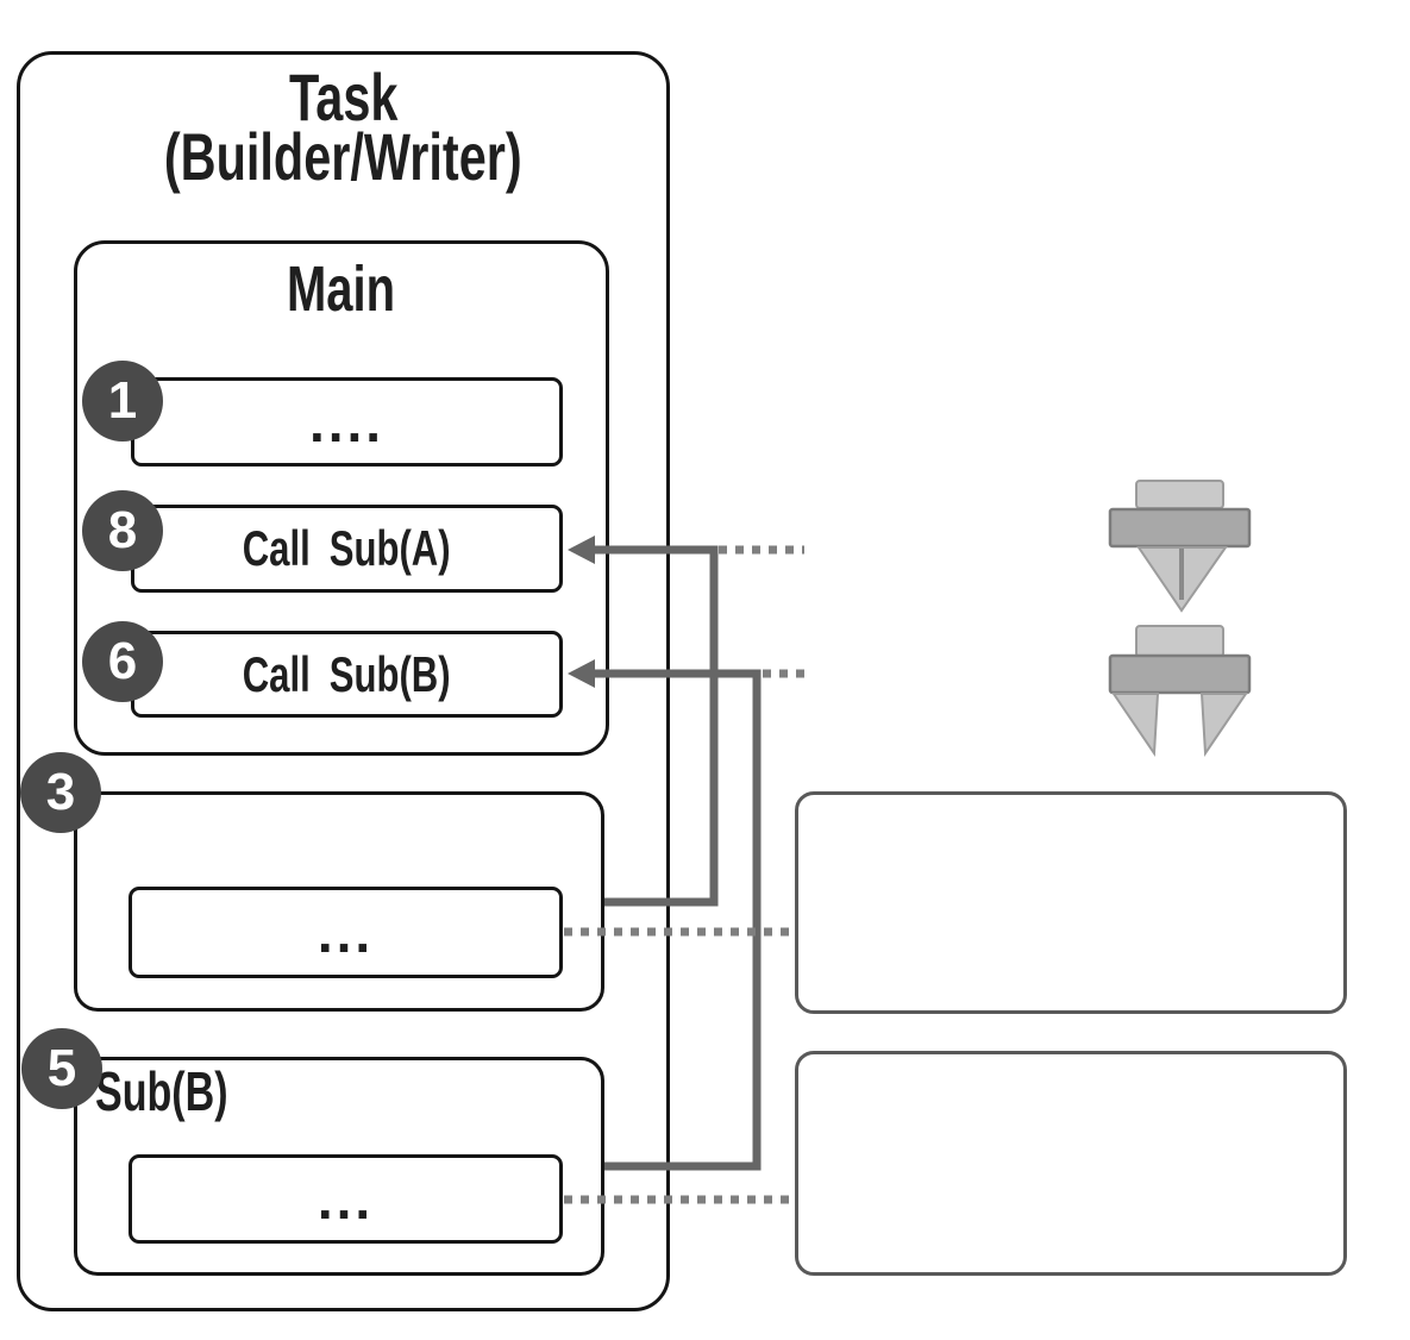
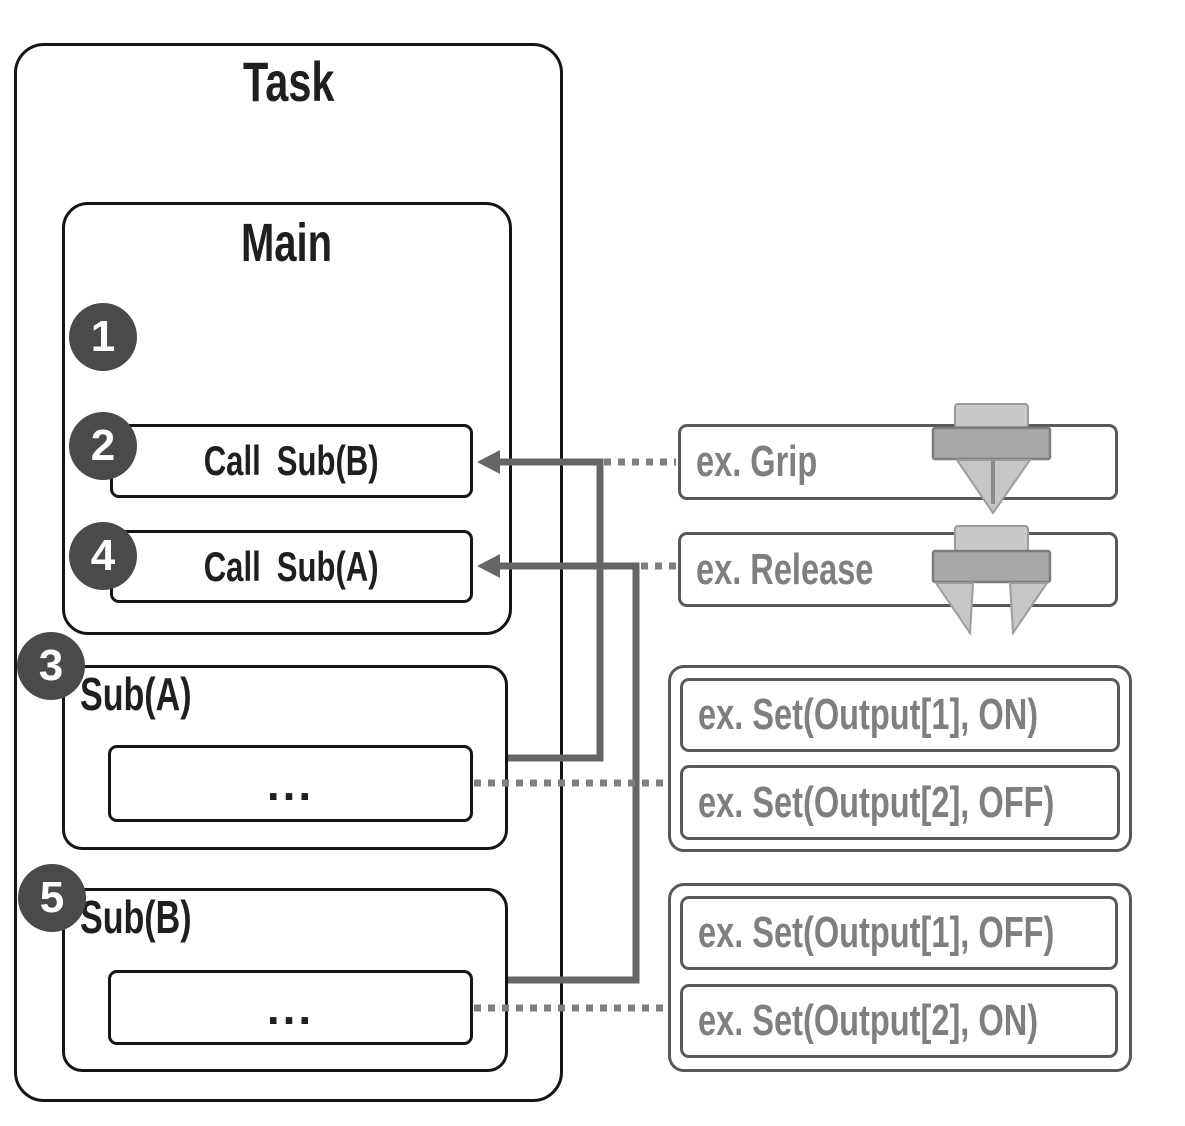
  Task
- (Builder/Writer)
  Main
- ....
  1
- Call Sub(A)
+ Call Sub(B)
- 8
+ 2
- Call Sub(B)
+ Call Sub(A)
- 6
+ 4
+ Sub(A)
  ...
  3
  Sub(B)
  ...
  5
+ ex. Grip
+ ex. Release
+ ex. Set(Output[1], ON)
+ ex. Set(Output[2], OFF)
+ ex. Set(Output[1], OFF)
+ ex. Set(Output[2], ON)
